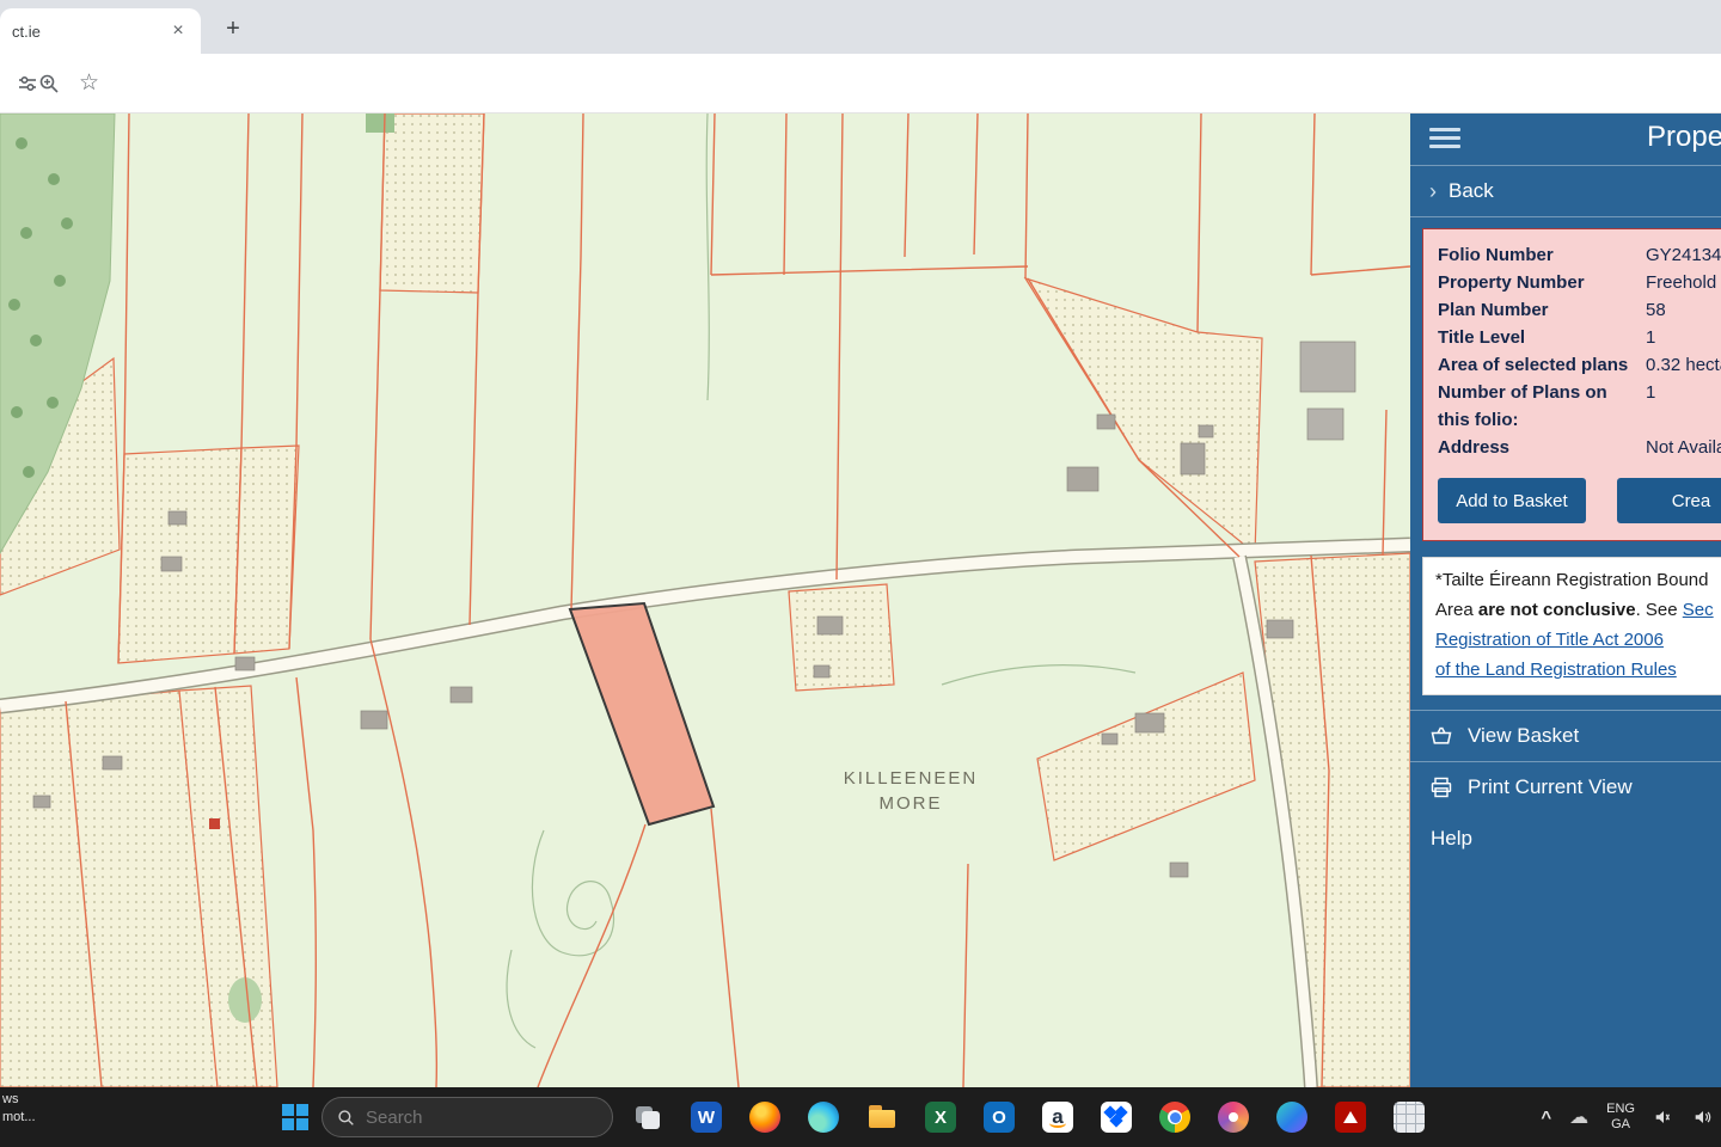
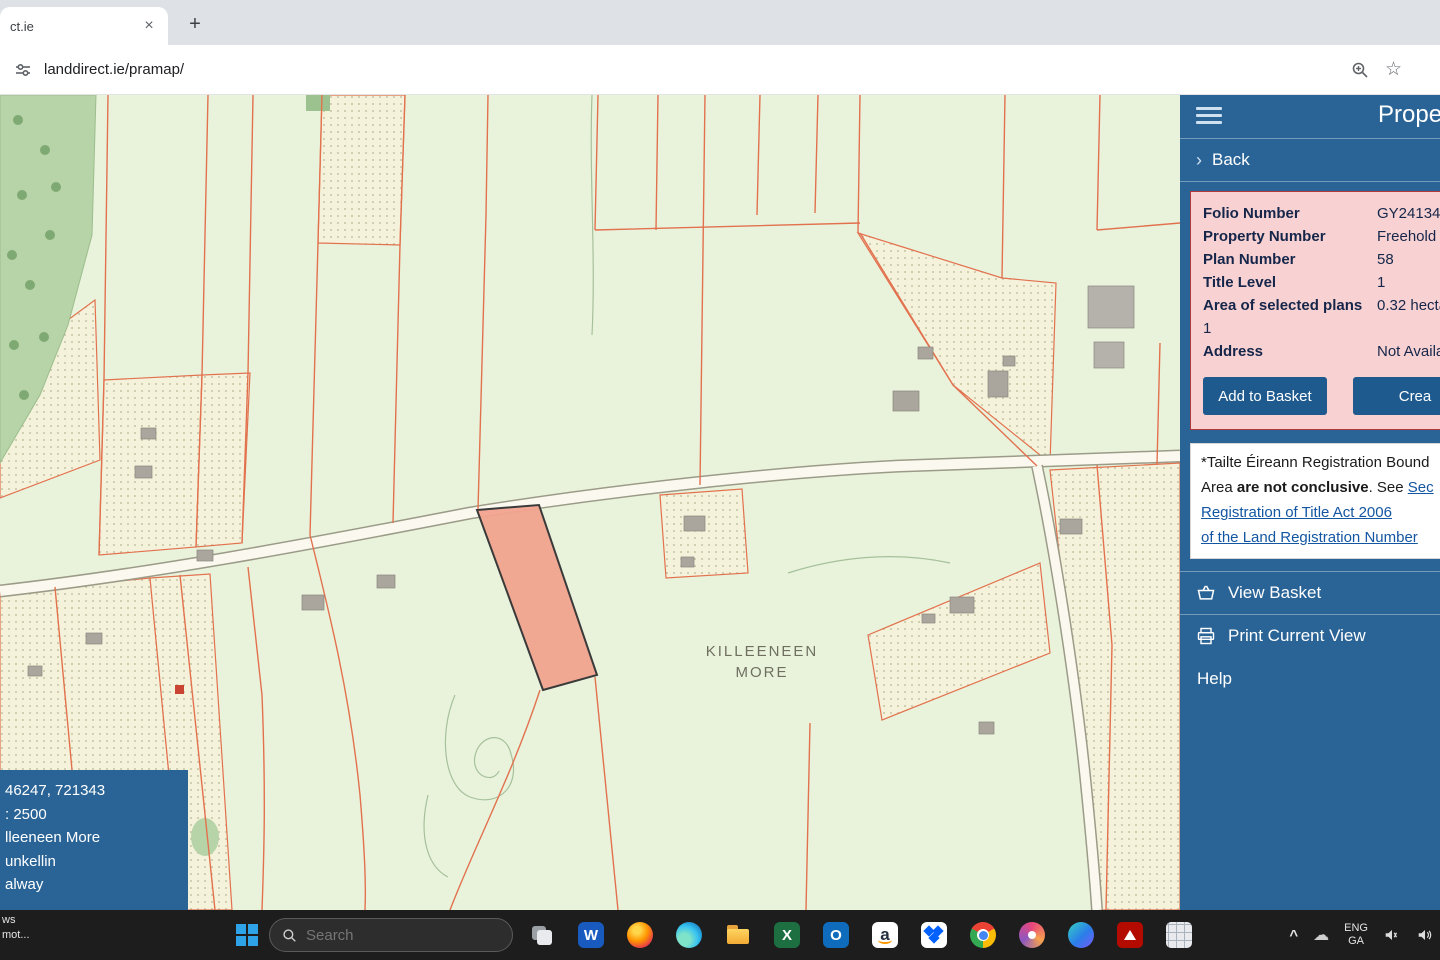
  ct.ie
  ×
  +
+ landdirect.ie/pramap/
  ☆
  KILLEENEEN
  MORE
+ 46247, 721343
+ : 2500
+ lleeneen More
+ unkellin
+ alway
  Prope
  ›
  Back
  Folio Number
  GY24134
  Property Number
  Freehold
  Plan Number
  58
  Title Level
  1
  Area of selected plans
  0.32 hect
- Number of Plans on this folio:
  1
  Address
  Not Avail
  Add to Basket
  Crea
  *Tailte Éireann Registration Bound
  Area are not conclusive. See Sec
  Registration of Title Act 2006
- of the Land Registration Rules
+ of the Land Registration Number
  View Basket
  Print Current View
  Help
  ws
  mot...
  Search
  ^
  ☁
  ENG
  GA
